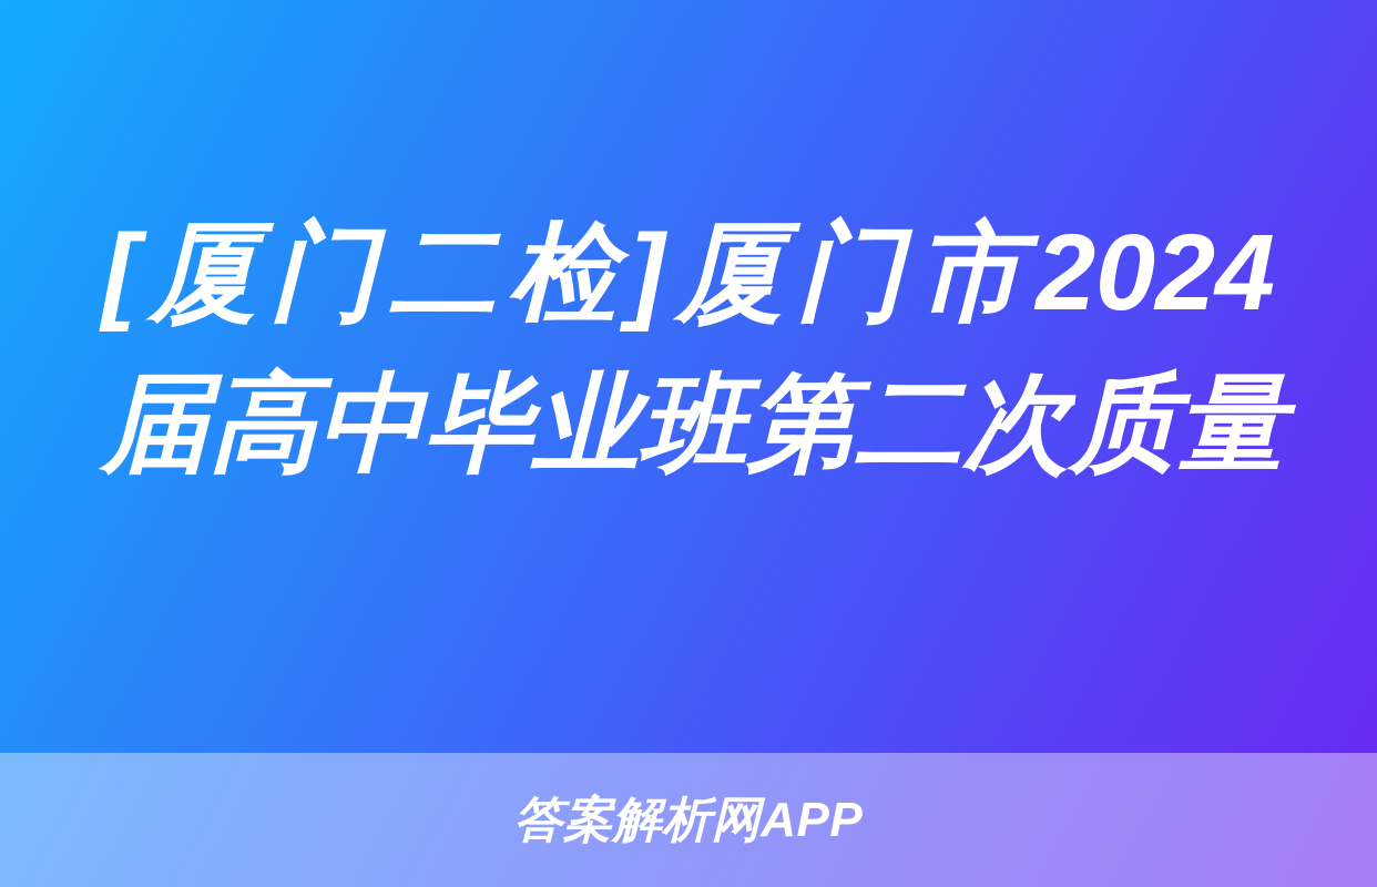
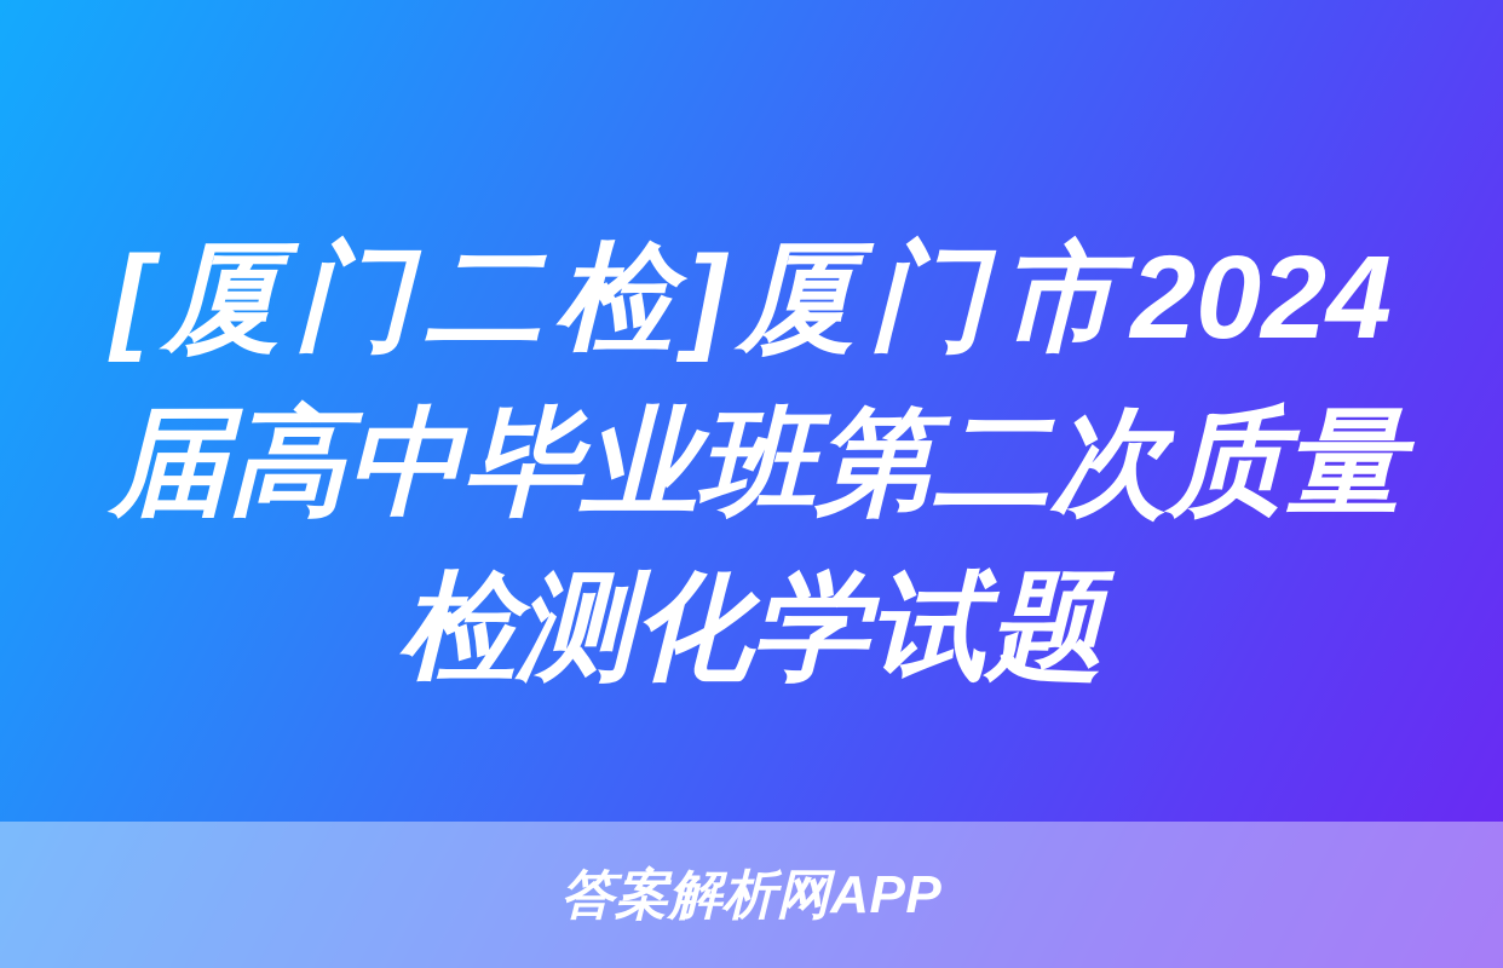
  [厦门二检]厦门市2024
  届高中毕业班第二次质量
+ 检测化学试题
  答案解析网APP
